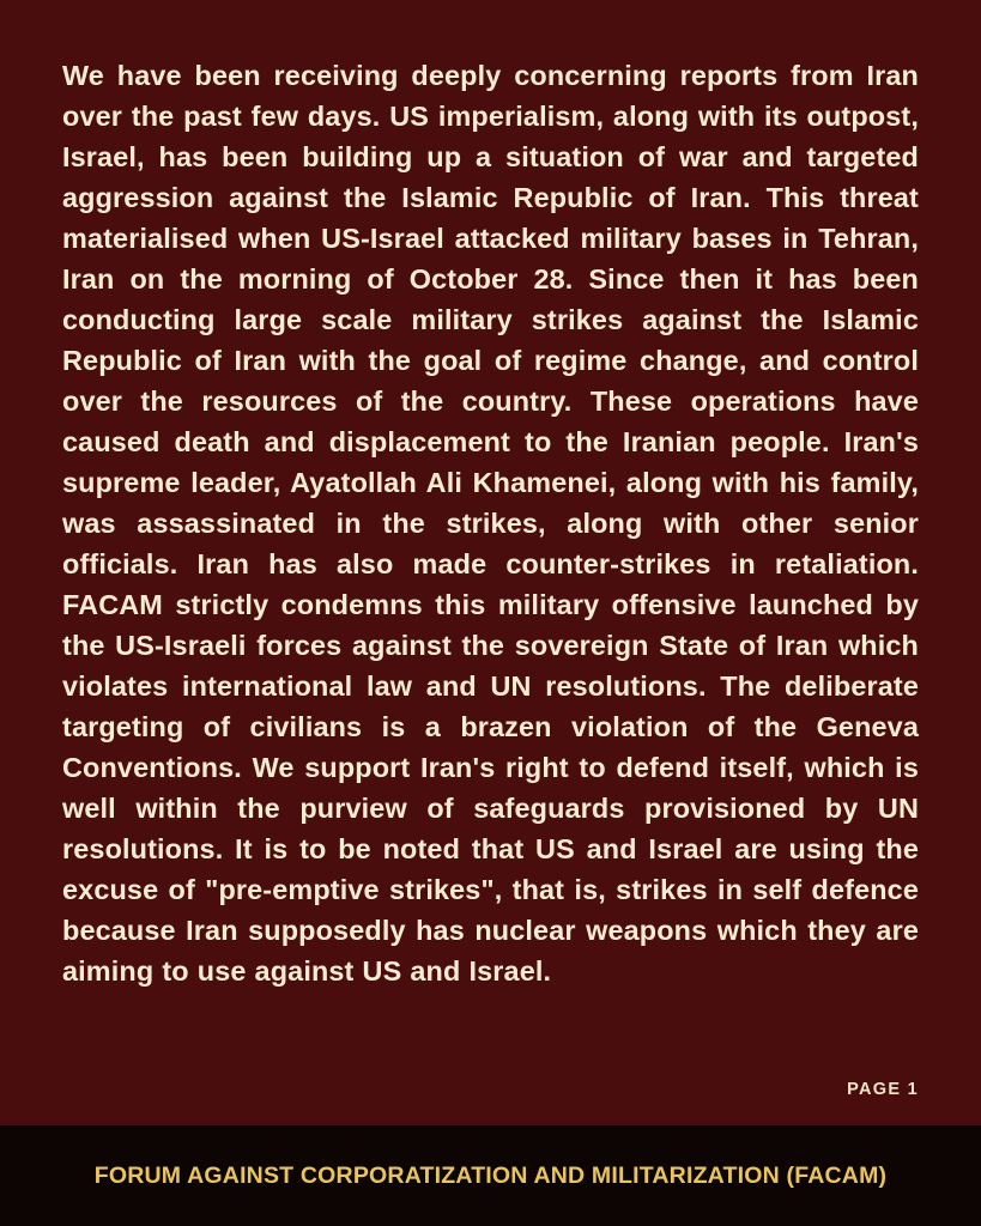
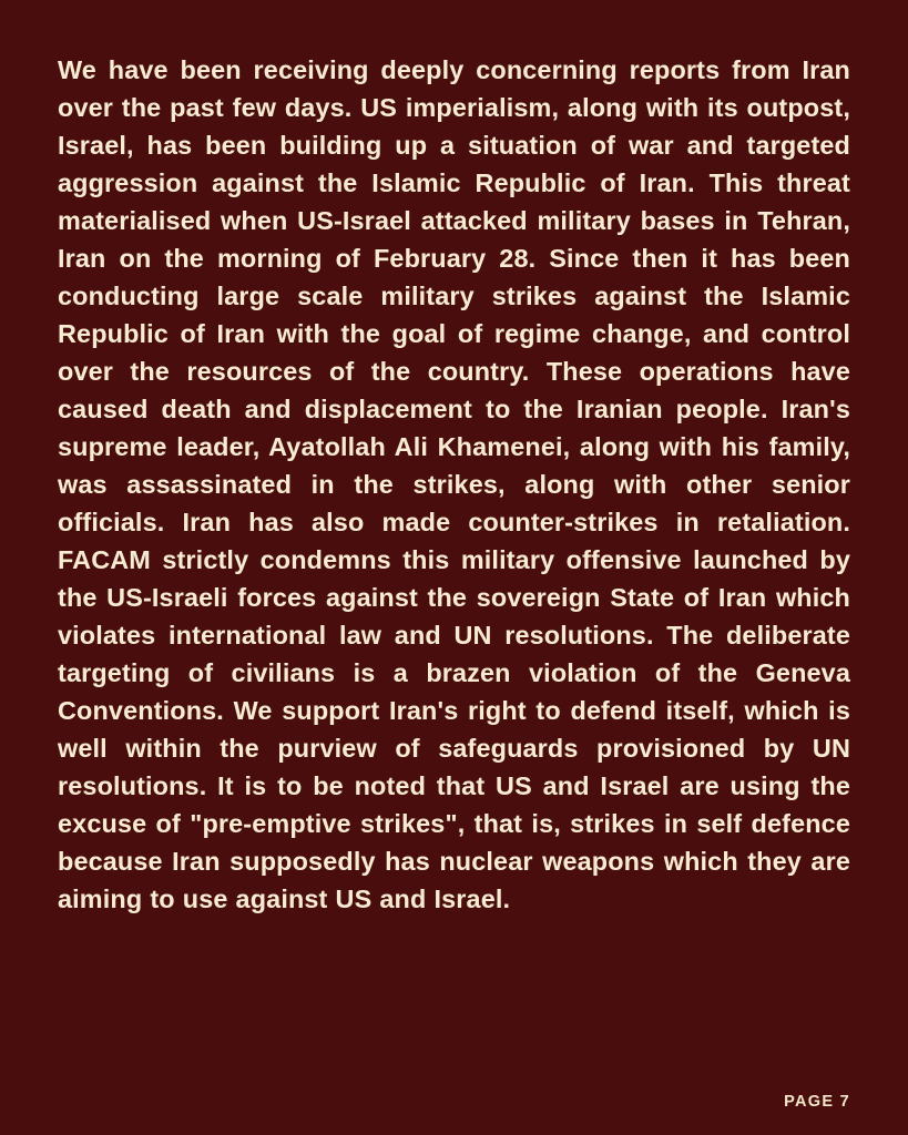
- We have been receiving deeply concerning reports from Iran over the past few days. US imperialism, along with its outpost, Israel, has been building up a situation of war and targeted aggression against the Islamic Republic of Iran. This threat materialised when US-Israel attacked military bases in Tehran, Iran on the morning of October 28. Since then it has been conducting large scale military strikes against the Islamic Republic of Iran with the goal of regime change, and control over the resources of the country. These operations have caused death and displacement to the Iranian people. Iran's supreme leader, Ayatollah Ali Khamenei, along with his family, was assassinated in the strikes, along with other senior officials. Iran has also made counter-strikes in retaliation. FACAM strictly condemns this military offensive launched by the US-Israeli forces against the sovereign State of Iran which violates international law and UN resolutions. The deliberate targeting of civilians is a brazen violation of the Geneva Conventions. We support Iran's right to defend itself, which is well within the purview of safeguards provisioned by UN resolutions. It is to be noted that US and Israel are using the excuse of "pre-emptive strikes", that is, strikes in self defence because Iran supposedly has nuclear weapons which they are aiming to use against US and Israel.
+ We have been receiving deeply concerning reports from Iran over the past few days. US imperialism, along with its outpost, Israel, has been building up a situation of war and targeted aggression against the Islamic Republic of Iran. This threat materialised when US-Israel attacked military bases in Tehran, Iran on the morning of February 28. Since then it has been conducting large scale military strikes against the Islamic Republic of Iran with the goal of regime change, and control over the resources of the country. These operations have caused death and displacement to the Iranian people. Iran's supreme leader, Ayatollah Ali Khamenei, along with his family, was assassinated in the strikes, along with other senior officials. Iran has also made counter-strikes in retaliation. FACAM strictly condemns this military offensive launched by the US-Israeli forces against the sovereign State of Iran which violates international law and UN resolutions. The deliberate targeting of civilians is a brazen violation of the Geneva Conventions. We support Iran's right to defend itself, which is well within the purview of safeguards provisioned by UN resolutions. It is to be noted that US and Israel are using the excuse of "pre-emptive strikes", that is, strikes in self defence because Iran supposedly has nuclear weapons which they are aiming to use against US and Israel.
- PAGE 1
+ PAGE 7
- FORUM AGAINST CORPORATIZATION AND MILITARIZATION (FACAM)
